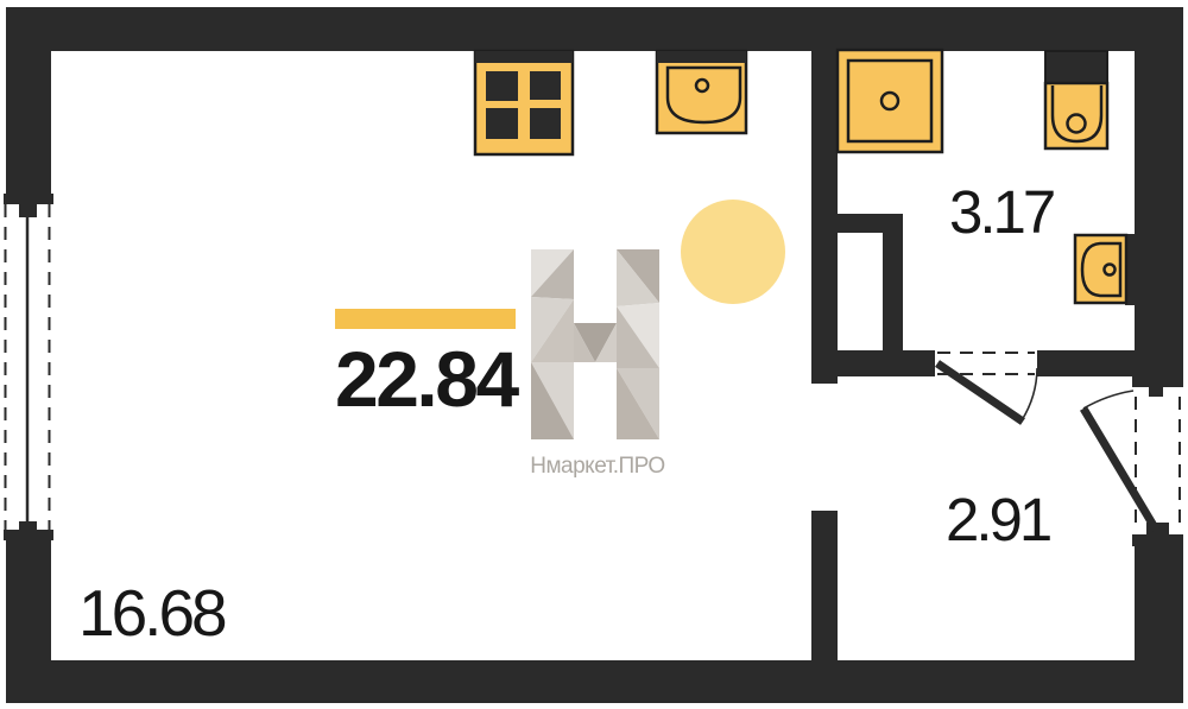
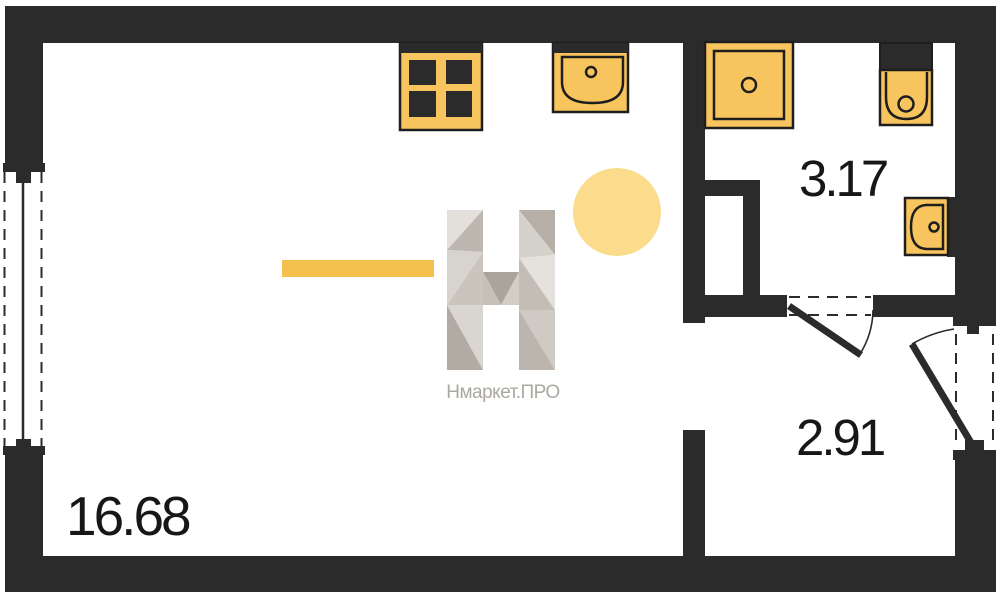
  Нмаркет.ПРО
- 22.84
  16.68
  3.17
  2.91
